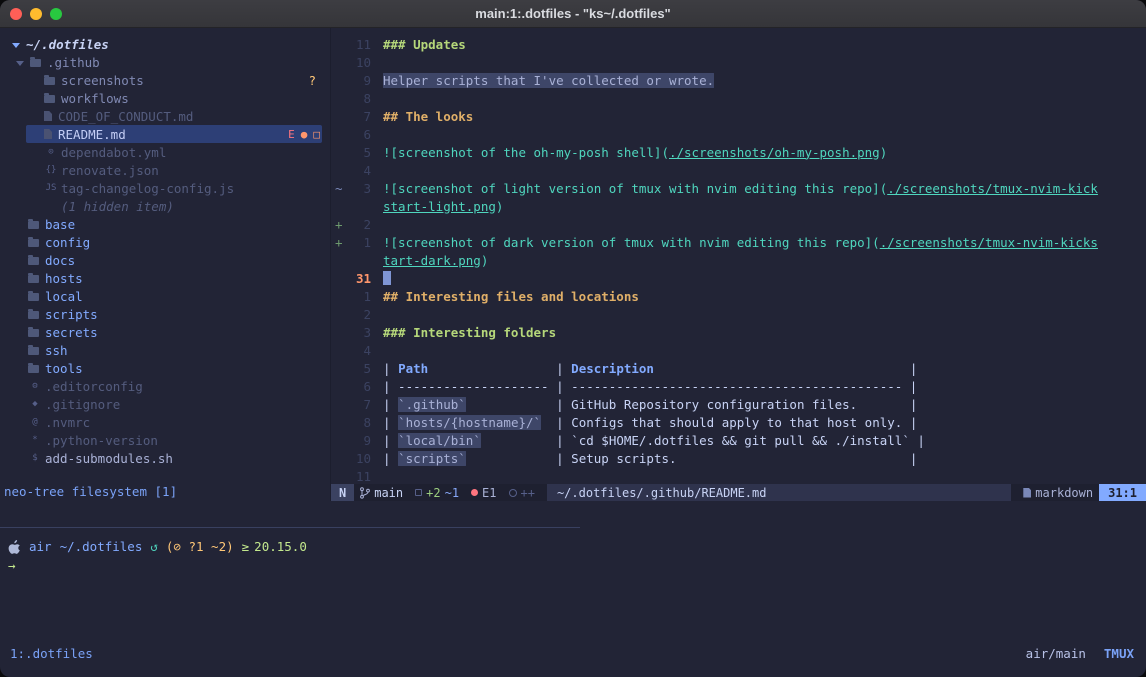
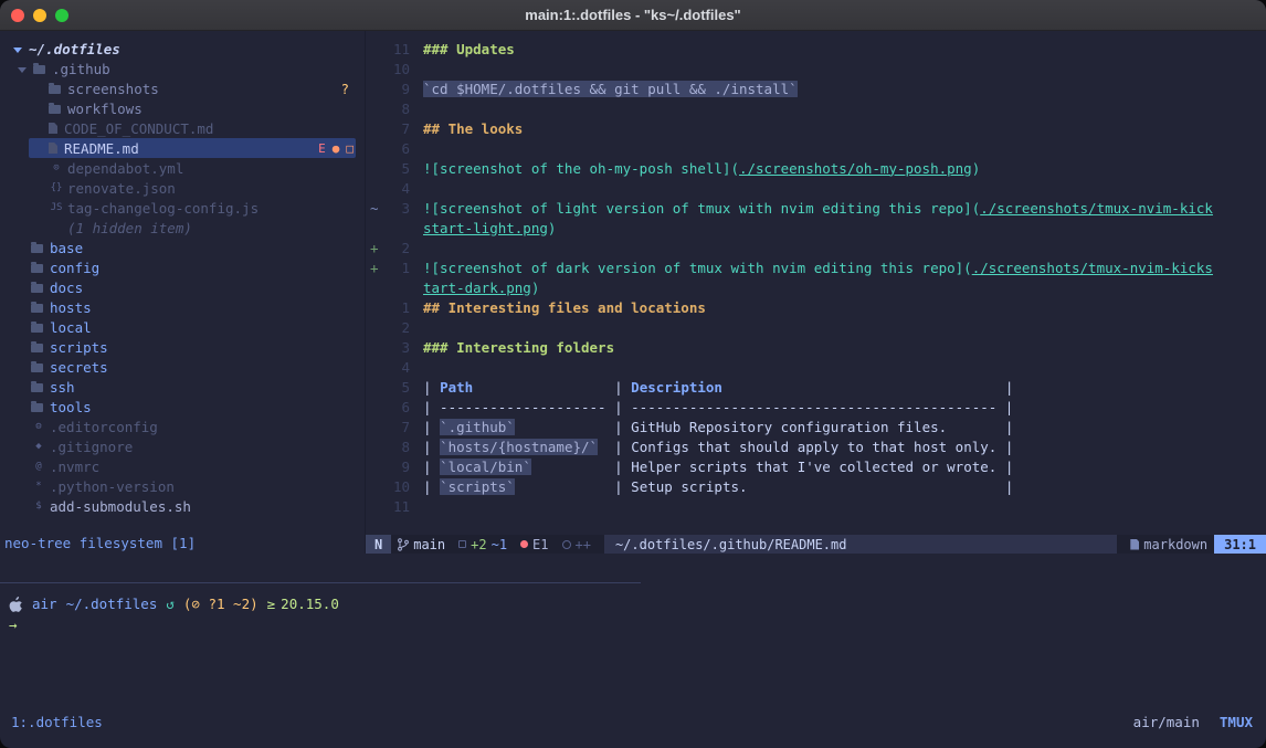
  main:1:.dotfiles - "ks~/.dotfiles"
  ~/.dotfiles
  .github
  screenshots
  ?
  workflows
  CODE_OF_CONDUCT.md
  README.md
  E
  ●
  □
  ⊙
  dependabot.yml
  {}
  renovate.json
  JS
  tag-changelog-config.js
  (1 hidden item)
  base
  config
  docs
  hosts
  local
  scripts
  secrets
  ssh
  tools
  ⚙
  .editorconfig
  ◆
  .gitignore
  @
  .nvmrc
  *
  .python-version
  $
  add-submodules.sh
  neo-tree filesystem [1]
  11
  ### Updates
  10
  9
- Helper scripts that I've collected or wrote.
+ `cd $HOME/.dotfiles && git pull && ./install`
  8
  7
  ## The looks
  6
  5
  ![screenshot of the oh-my-posh shell](./screenshots/oh-my-posh.png)
  4
  ~
  3
  ![screenshot of light version of tmux with nvim editing this repo](./screenshots/tmux-nvim-kick
  start-light.png)
  +
  2
  +
  1
  ![screenshot of dark version of tmux with nvim editing this repo](./screenshots/tmux-nvim-kicks
  tart-dark.png)
- 31
  1
  ## Interesting files and locations
  2
  3
  ### Interesting folders
  4
  5
  | Path | Description |
  6
  | -------------------- | -------------------------------------------- |
  7
  | `.github` | GitHub Repository configuration files. |
  8
  | `hosts/{hostname}/` | Configs that should apply to that host only. |
  9
- | `local/bin` | `cd $HOME/.dotfiles && git pull && ./install` |
+ | `local/bin` | Helper scripts that I've collected or wrote. |
  10
  | `scripts` | Setup scripts. |
  11
  N
  main
  +2
  ~1
  E1
  ++
  ~/.dotfiles/.github/README.md
  markdown
  31:1
  air
  ~/.dotfiles
  ↺
  (⊘ ?1 ~2)
  ≥
  20.15.0
  →
  1:.dotfiles
  air/main
  TMUX
